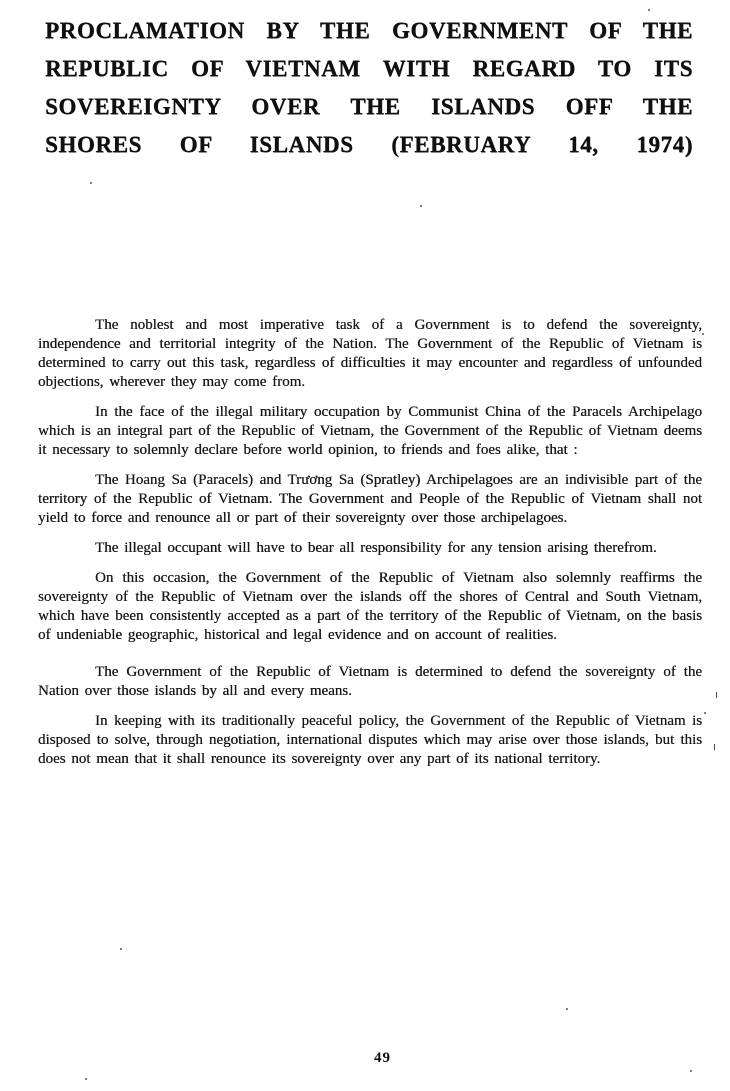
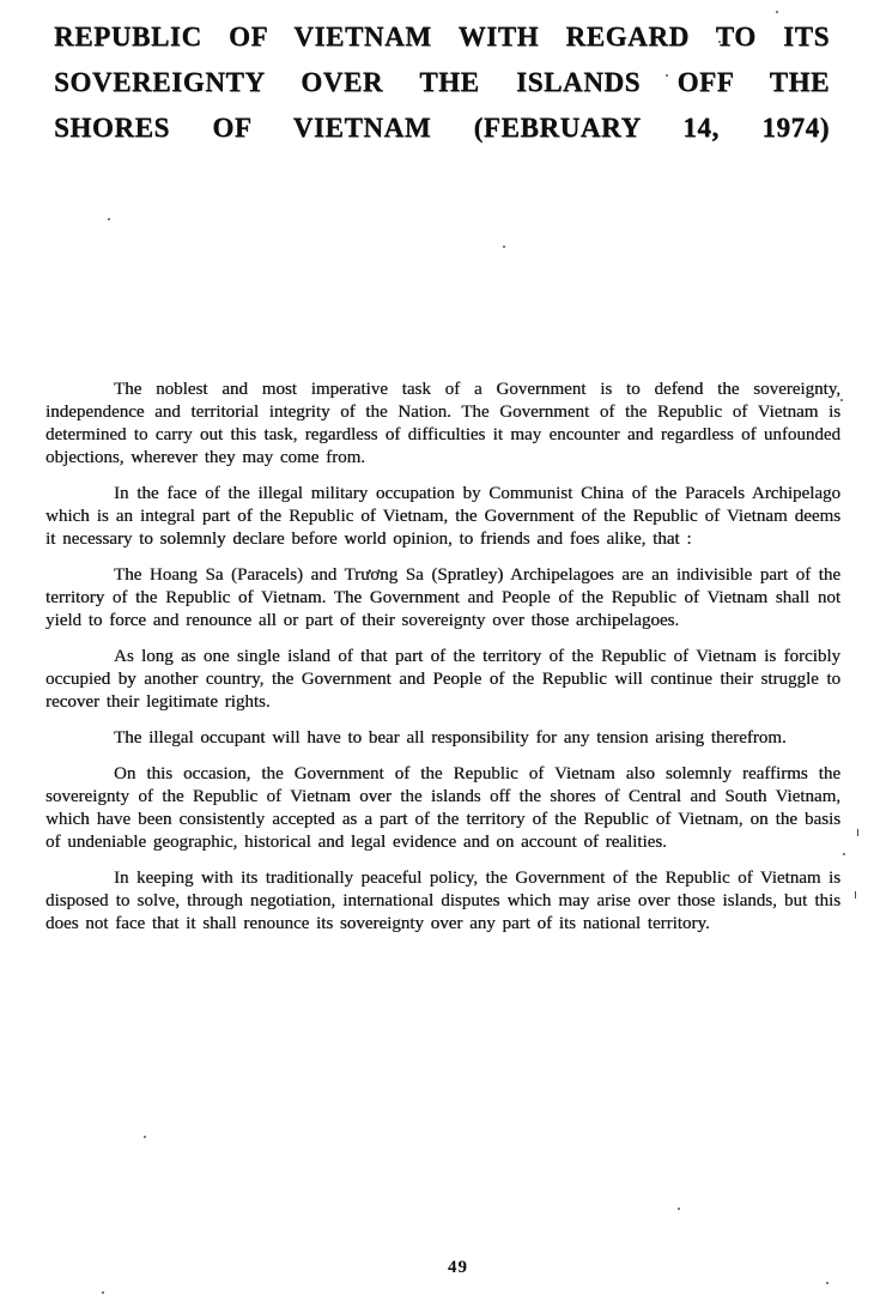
- PROCLAMATION BY THE GOVERNMENT OF THE
  REPUBLIC OF VIETNAM WITH REGARD TO ITS
  SOVEREIGNTY OVER THE ISLANDS OFF THE
- SHORES OF ISLANDS (FEBRUARY 14, 1974)
+ SHORES OF VIETNAM (FEBRUARY 14, 1974)
  The noblest and most imperative task of a Government is to defend the sovereignty, independence and territorial integrity of the Nation. The Government of the Republic of Vietnam is determined to carry out this task, regardless of difficulties it may encounter and regardless of unfounded objections, wherever they may come from.
  In the face of the illegal military occupation by Communist China of the Paracels Archipelago which is an integral part of the Republic of Vietnam, the Government of the Republic of Vietnam deems it necessary to solemnly declare before world opinion, to friends and foes alike, that :
  The Hoang Sa (Paracels) and Trương Sa (Spratley) Archipelagoes are an indivisible part of the territory of the Republic of Vietnam. The Government and People of the Republic of Vietnam shall not yield to force and renounce all or part of their sovereignty over those archipelagoes.
+ As long as one single island of that part of the territory of the Republic of Vietnam is forcibly occupied by another country, the Government and People of the Republic will continue their struggle to recover their legitimate rights.
  The illegal occupant will have to bear all responsibility for any tension arising therefrom.
  On this occasion, the Government of the Republic of Vietnam also solemnly reaffirms the sovereignty of the Republic of Vietnam over the islands off the shores of Central and South Vietnam, which have been consistently accepted as a part of the territory of the Republic of Vietnam, on the basis of undeniable geographic, historical and legal evidence and on account of realities.
- The Government of the Republic of Vietnam is determined to defend the sovereignty of the Nation over those islands by all and every means.
- In keeping with its traditionally peaceful policy, the Government of the Republic of Vietnam is disposed to solve, through negotiation, international disputes which may arise over those islands, but this does not mean that it shall renounce its sovereignty over any part of its national territory.
+ In keeping with its traditionally peaceful policy, the Government of the Republic of Vietnam is disposed to solve, through negotiation, international disputes which may arise over those islands, but this does not face that it shall renounce its sovereignty over any part of its national territory.
  49
